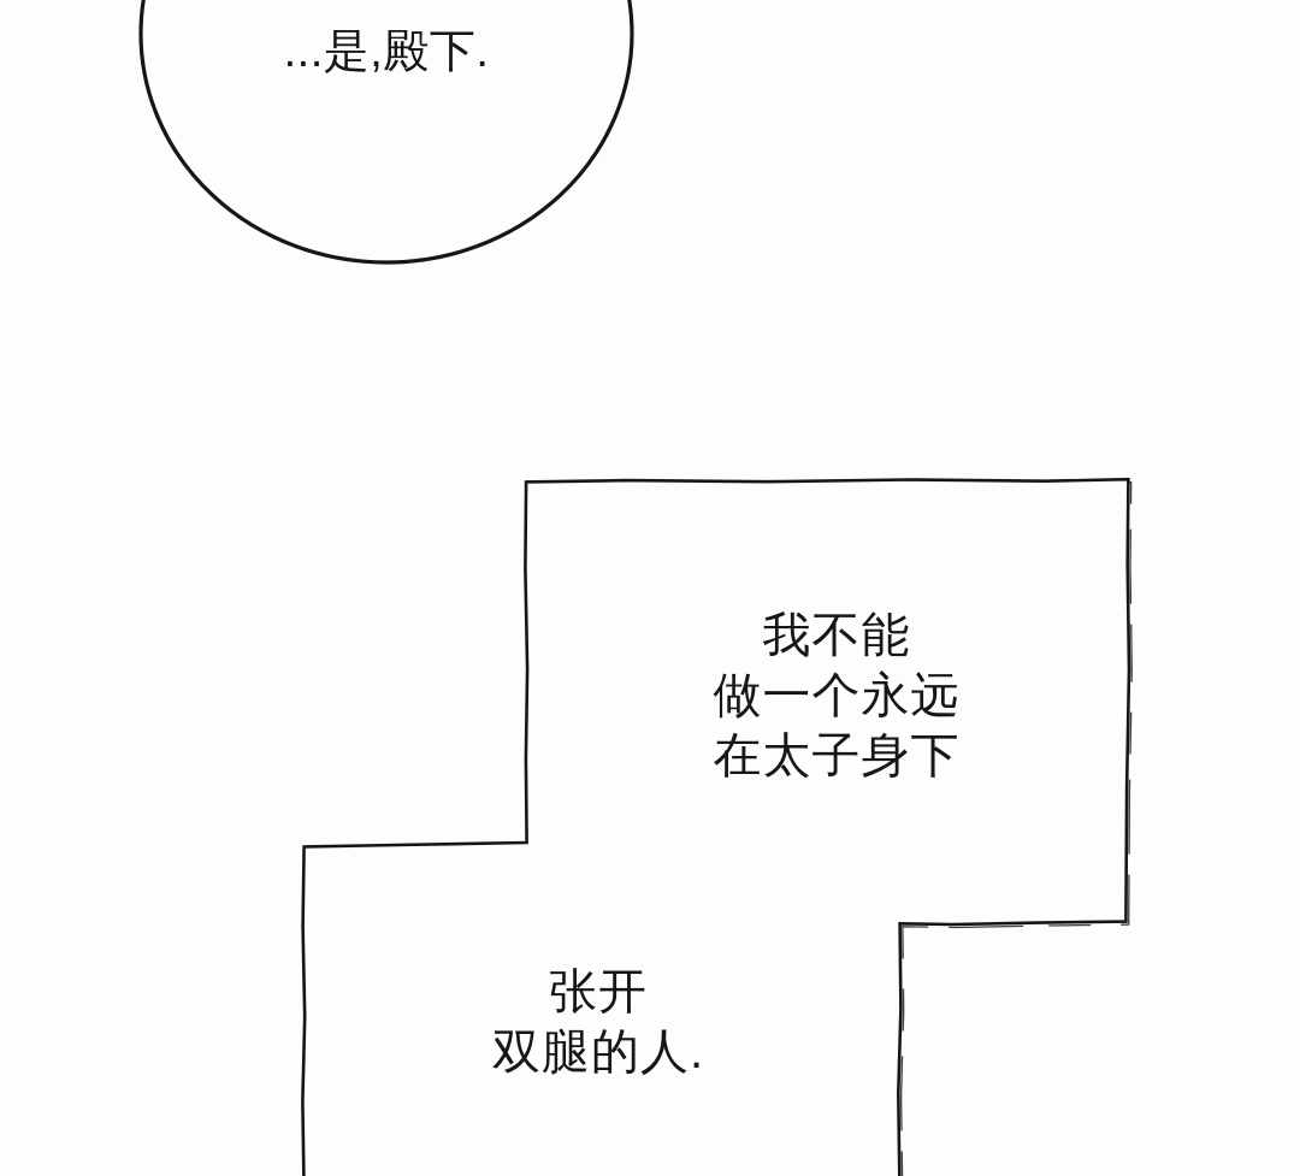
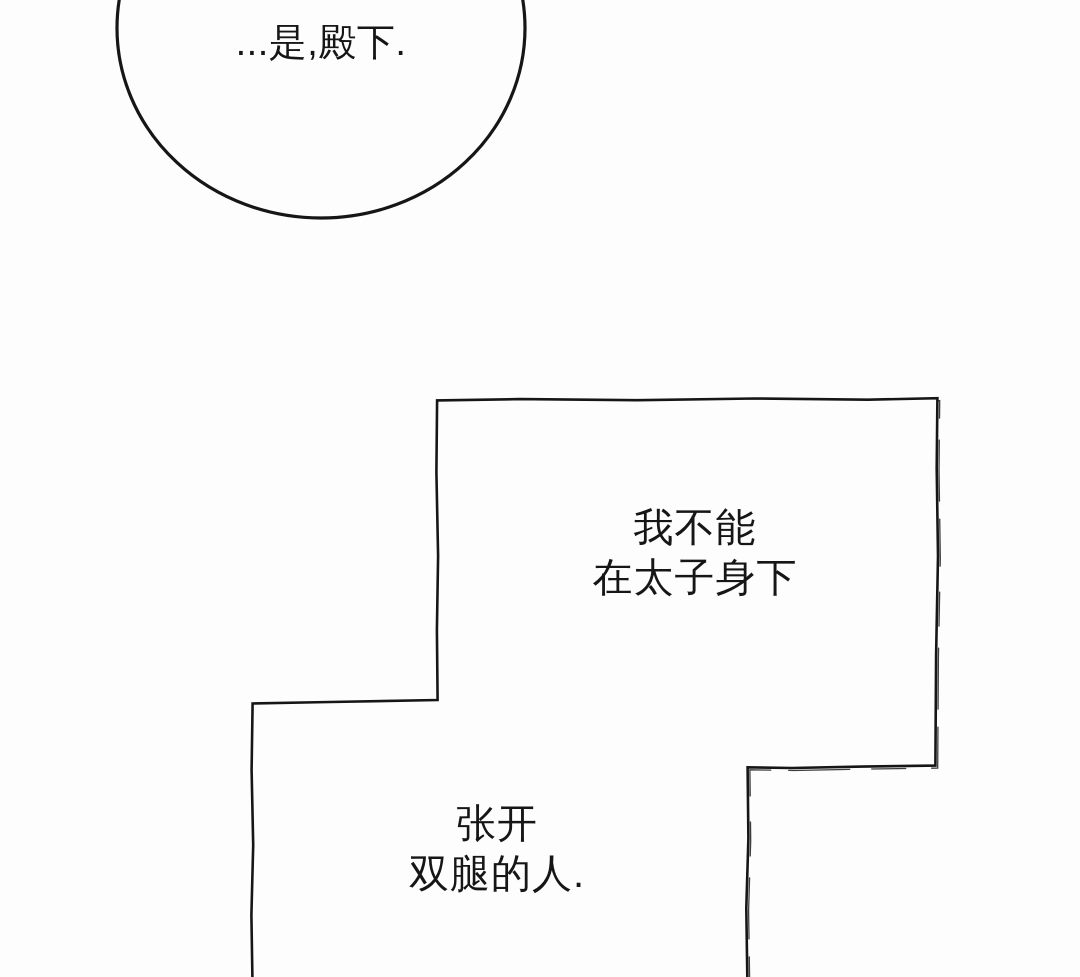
  ...是,殿下.
  我不能
- 做一个永远
  在太子身下
  张开
  双腿的人.
